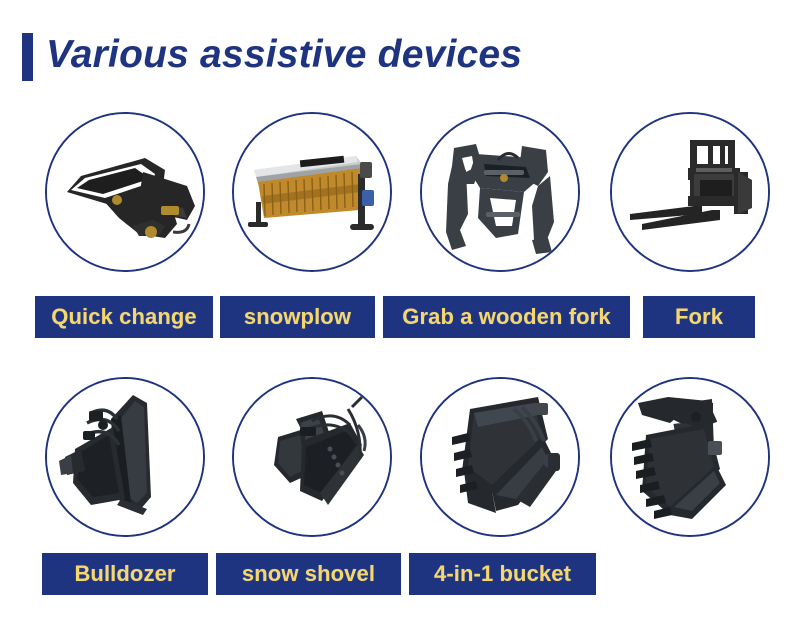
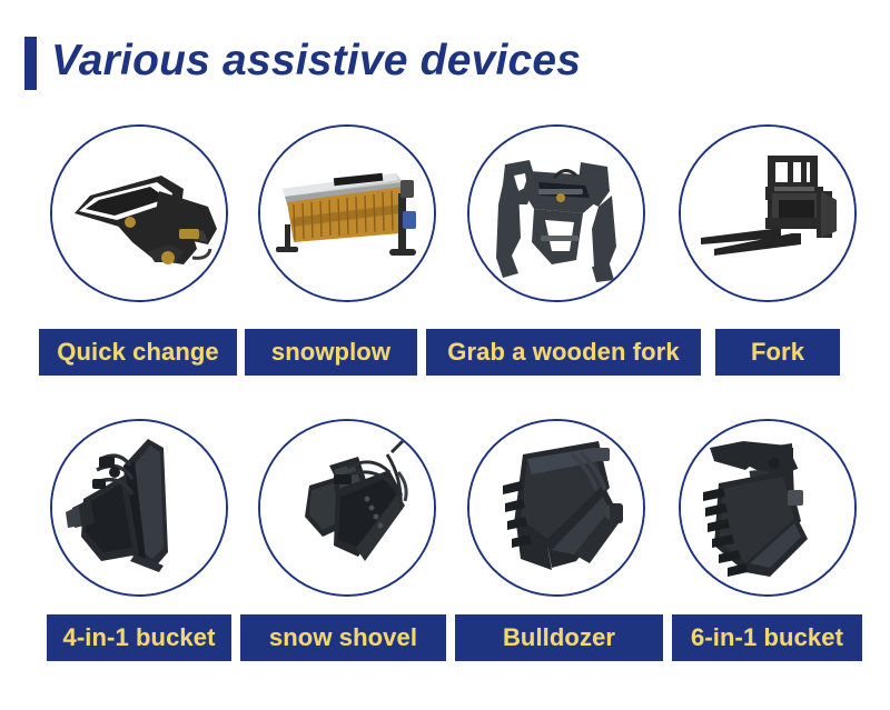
  Various assistive devices
  Quick change
  snowplow
  Grab a wooden fork
  Fork
- Bulldozer
+ 4-in-1 bucket
  snow shovel
- 4-in-1 bucket
+ Bulldozer
+ 6-in-1 bucket
